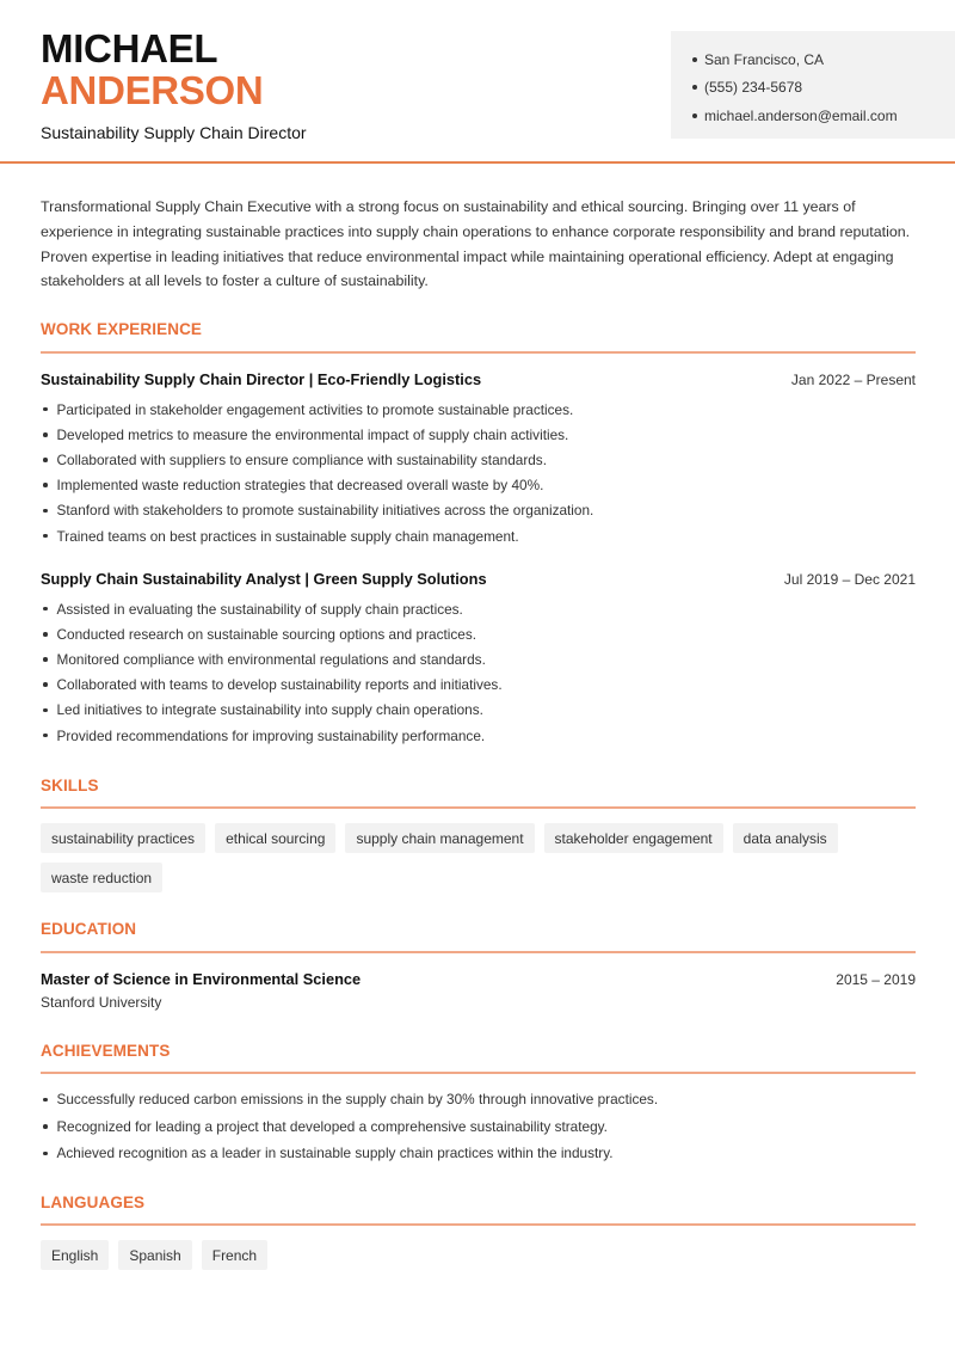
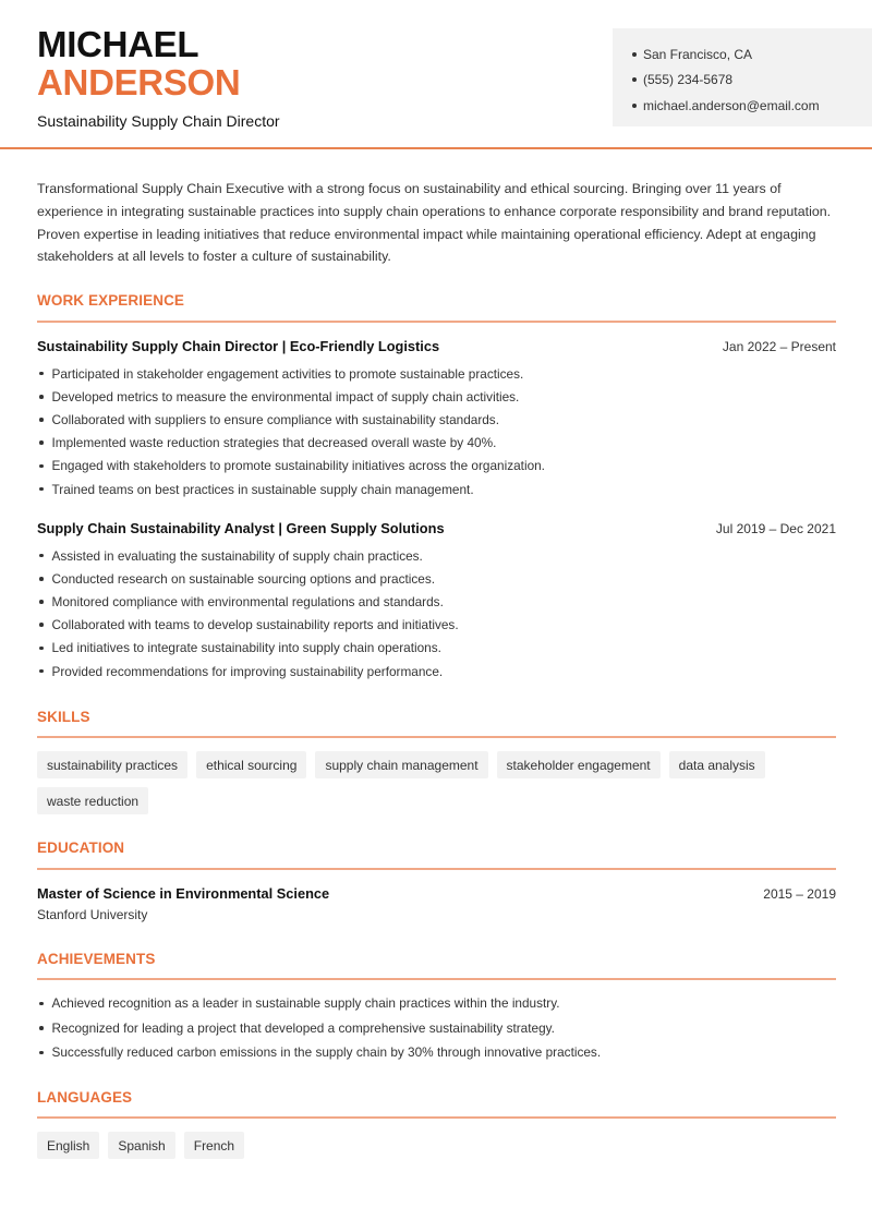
  MICHAEL
  ANDERSON
  Sustainability Supply Chain Director
  San Francisco, CA
  (555) 234-5678
  michael.anderson@email.com
  Transformational Supply Chain Executive with a strong focus on sustainability and ethical sourcing. Bringing over 11 years of experience in integrating sustainable practices into supply chain operations to enhance corporate responsibility and brand reputation. Proven expertise in leading initiatives that reduce environmental impact while maintaining operational efficiency. Adept at engaging stakeholders at all levels to foster a culture of sustainability.
  WORK EXPERIENCE
  Sustainability Supply Chain Director | Eco-Friendly Logistics
  Jan 2022 – Present
  Participated in stakeholder engagement activities to promote sustainable practices.
  Developed metrics to measure the environmental impact of supply chain activities.
  Collaborated with suppliers to ensure compliance with sustainability standards.
  Implemented waste reduction strategies that decreased overall waste by 40%.
- Stanford with stakeholders to promote sustainability initiatives across the organization.
+ Engaged with stakeholders to promote sustainability initiatives across the organization.
  Trained teams on best practices in sustainable supply chain management.
  Supply Chain Sustainability Analyst | Green Supply Solutions
  Jul 2019 – Dec 2021
  Assisted in evaluating the sustainability of supply chain practices.
  Conducted research on sustainable sourcing options and practices.
  Monitored compliance with environmental regulations and standards.
  Collaborated with teams to develop sustainability reports and initiatives.
  Led initiatives to integrate sustainability into supply chain operations.
  Provided recommendations for improving sustainability performance.
  SKILLS
  sustainability practices
  ethical sourcing
  supply chain management
  stakeholder engagement
  data analysis
  waste reduction
  EDUCATION
  Master of Science in Environmental Science
  2015 – 2019
  Stanford University
  ACHIEVEMENTS
- Successfully reduced carbon emissions in the supply chain by 30% through innovative practices.
+ Achieved recognition as a leader in sustainable supply chain practices within the industry.
  Recognized for leading a project that developed a comprehensive sustainability strategy.
- Achieved recognition as a leader in sustainable supply chain practices within the industry.
+ Successfully reduced carbon emissions in the supply chain by 30% through innovative practices.
  LANGUAGES
  English
  Spanish
  French
